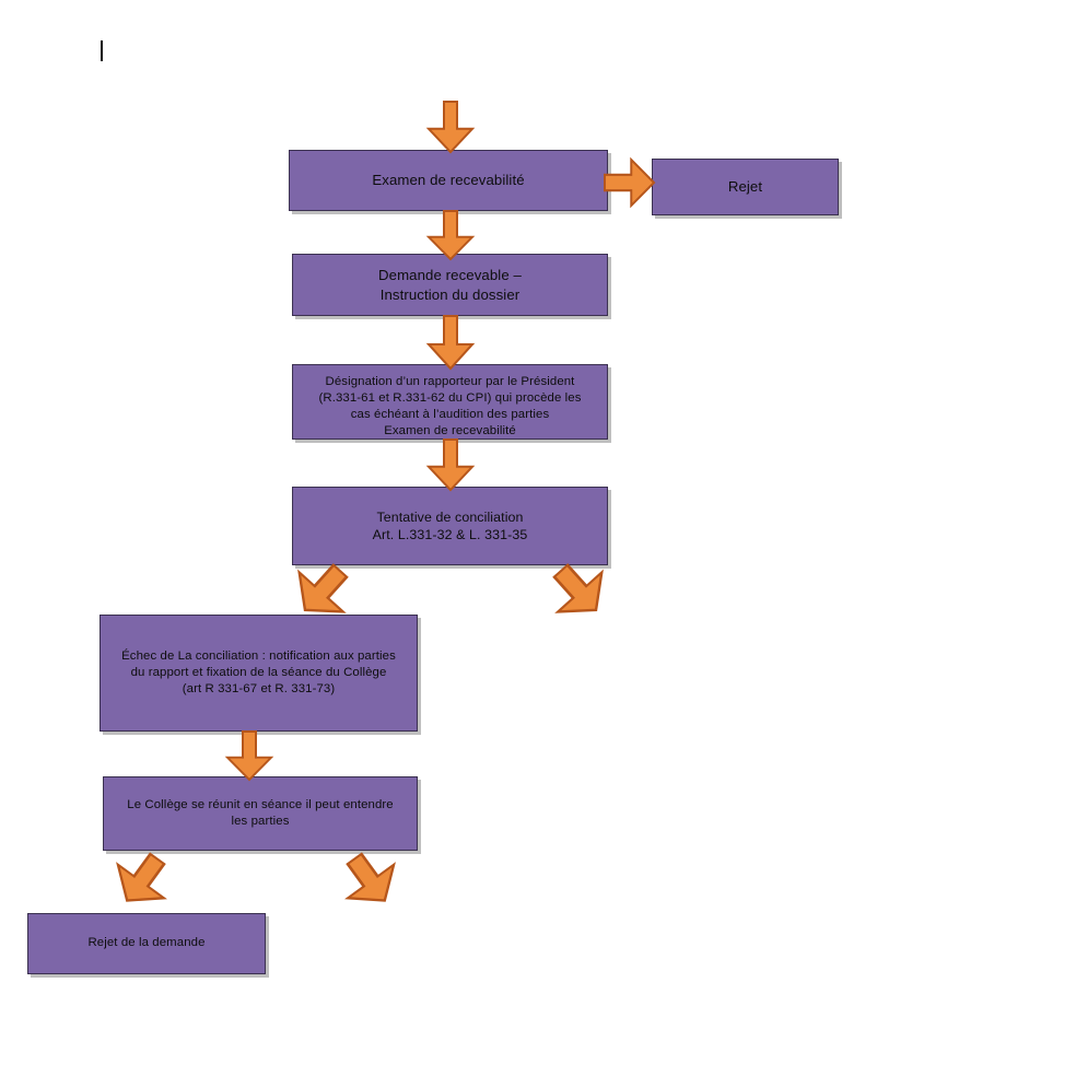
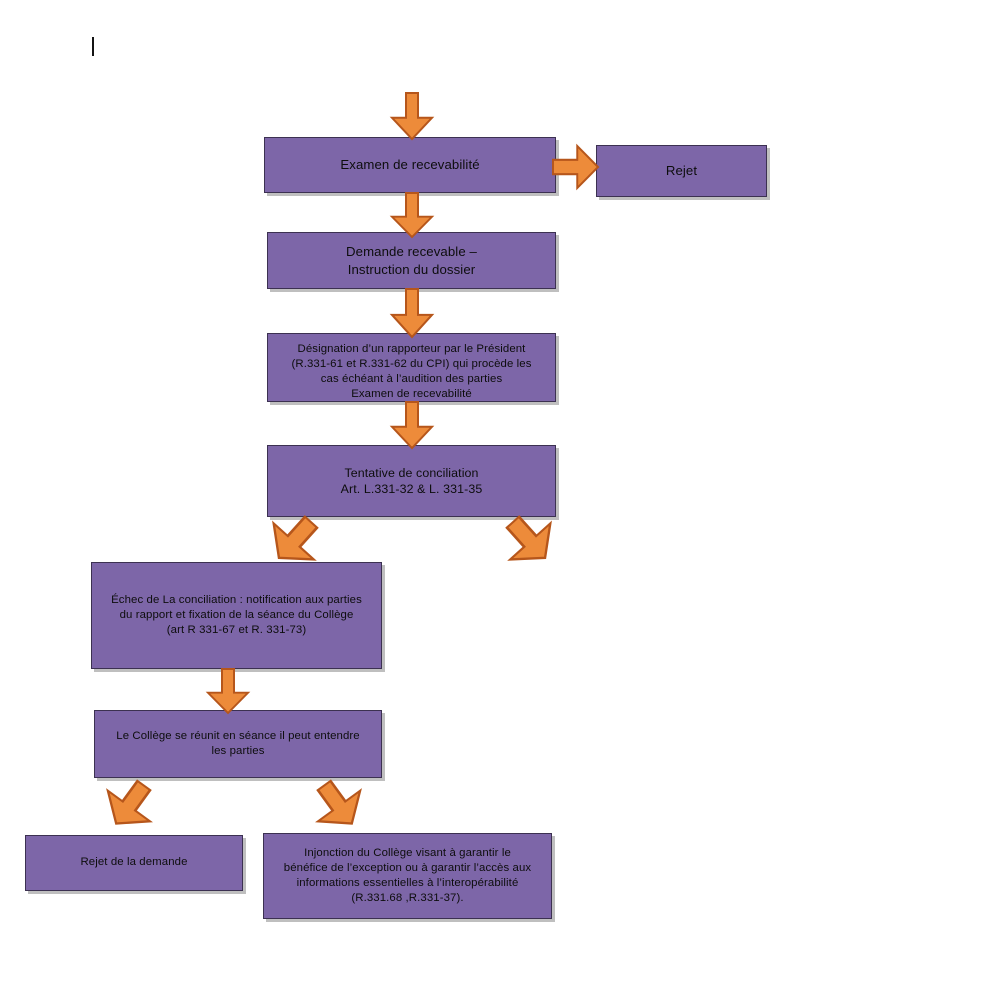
  Examen de recevabilité
  Rejet
  Demande recevable –
  Instruction du dossier
  Désignation d’un rapporteur par le Président
  (R.331-61 et R.331-62 du CPI) qui procède les
  cas échéant à l’audition des parties
  Examen de recevabilité
  Tentative de conciliation
  Art. L.331-32 & L. 331-35
  Échec de La conciliation : notification aux parties
  du rapport et fixation de la séance du Collège
  (art R 331-67 et R. 331-73)
  Le Collège se réunit en séance il peut entendre
  les parties
  Rejet de la demande
+ Injonction du Collège visant à garantir le
+ bénéfice de l’exception ou à garantir l’accès aux
+ informations essentielles à l’interopérabilité
+ (R.331.68 ,R.331-37).
